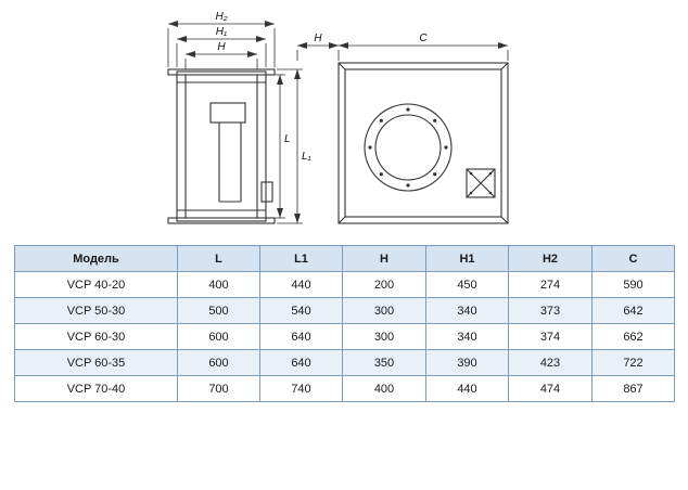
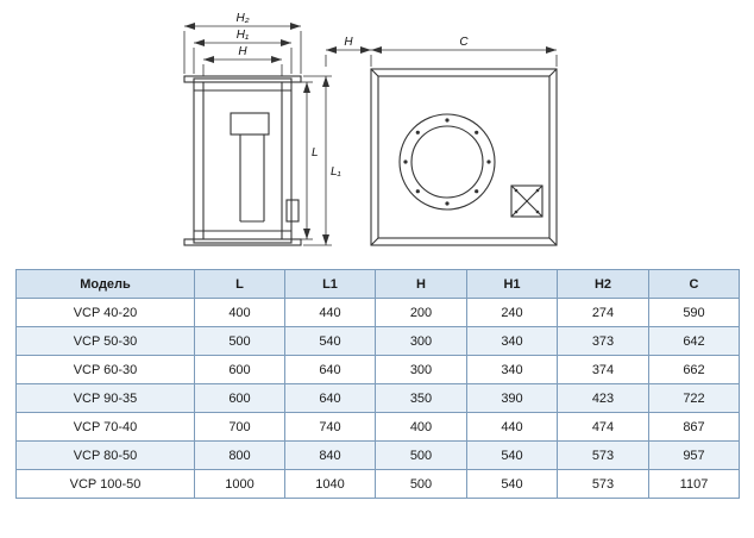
  H₂
  H₁
  H
  L
  L₁
  H
  C
  Модель	L	L1	H	H1	H2	C
- VCP 40-20	400	440	200	450	274	590
+ VCP 40-20	400	440	200	240	274	590
  VCP 50-30	500	540	300	340	373	642
  VCP 60-30	600	640	300	340	374	662
- VCP 60-35	600	640	350	390	423	722
+ VCP 90-35	600	640	350	390	423	722
  VCP 70-40	700	740	400	440	474	867
+ VCP 80-50	800	840	500	540	573	957
+ VCP 100-50	1000	1040	500	540	573	1107
